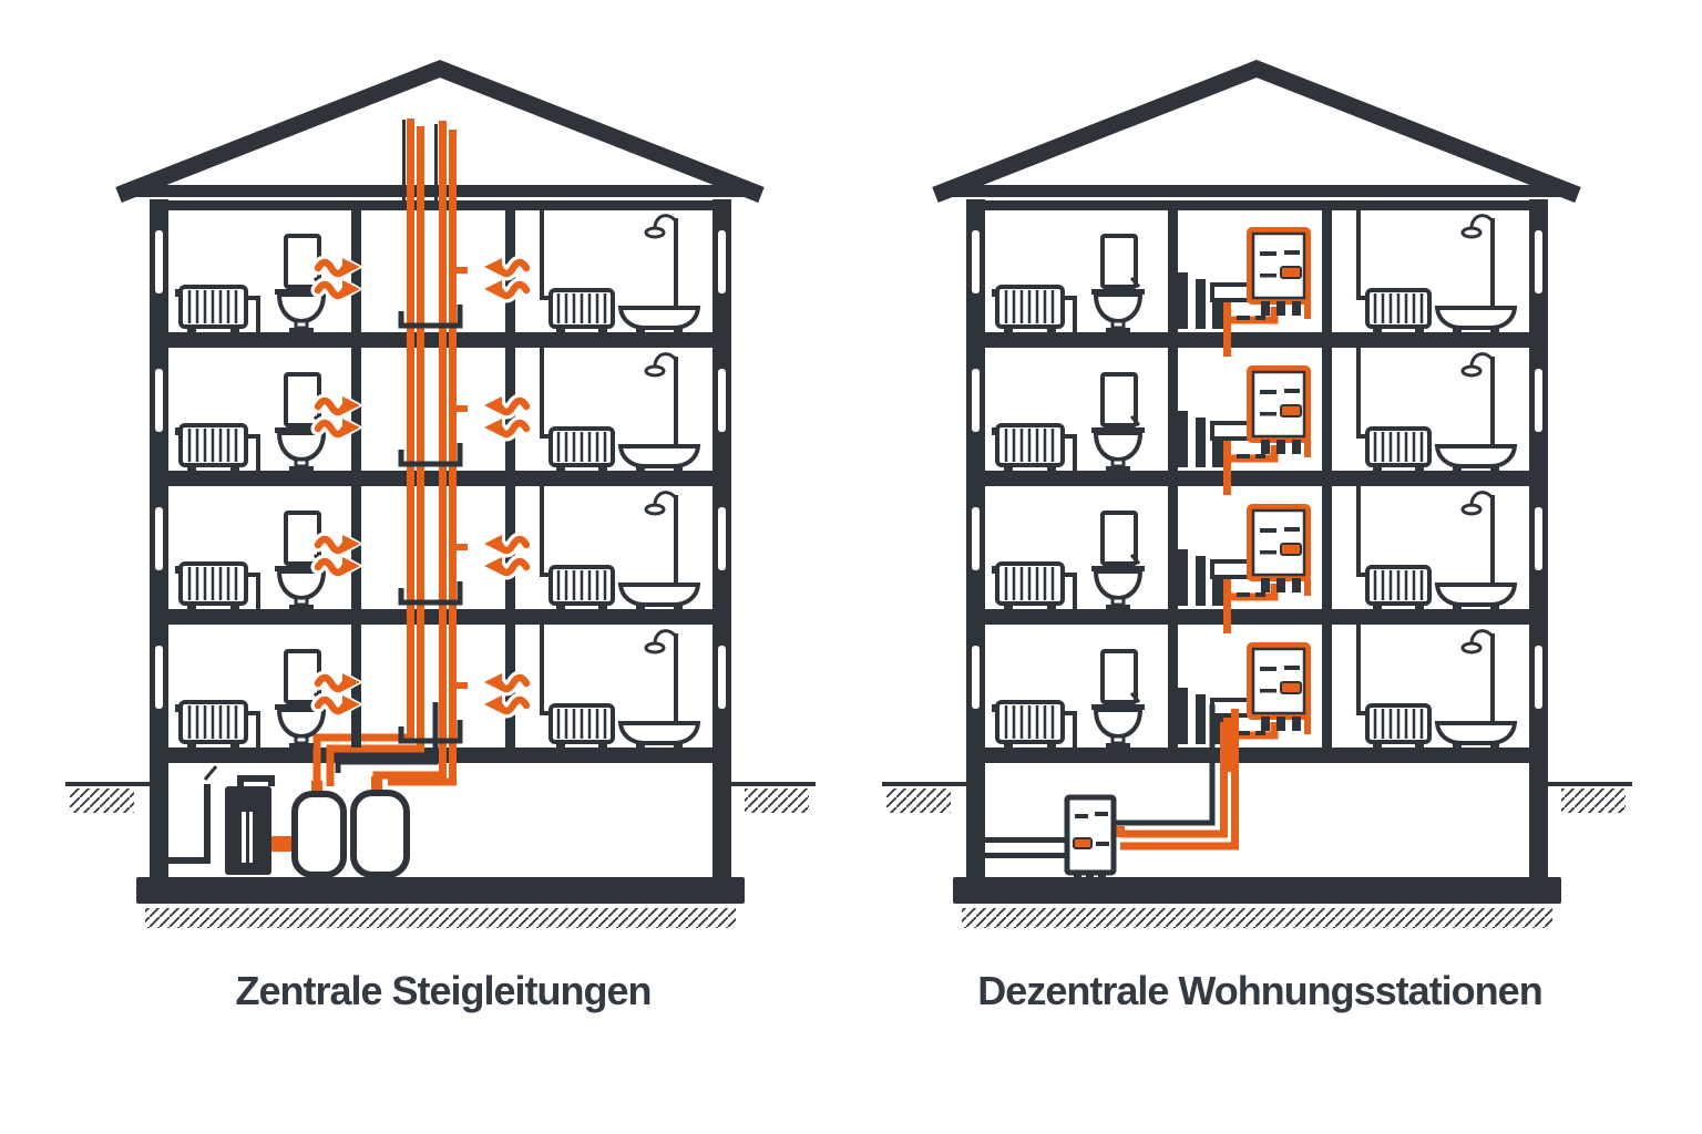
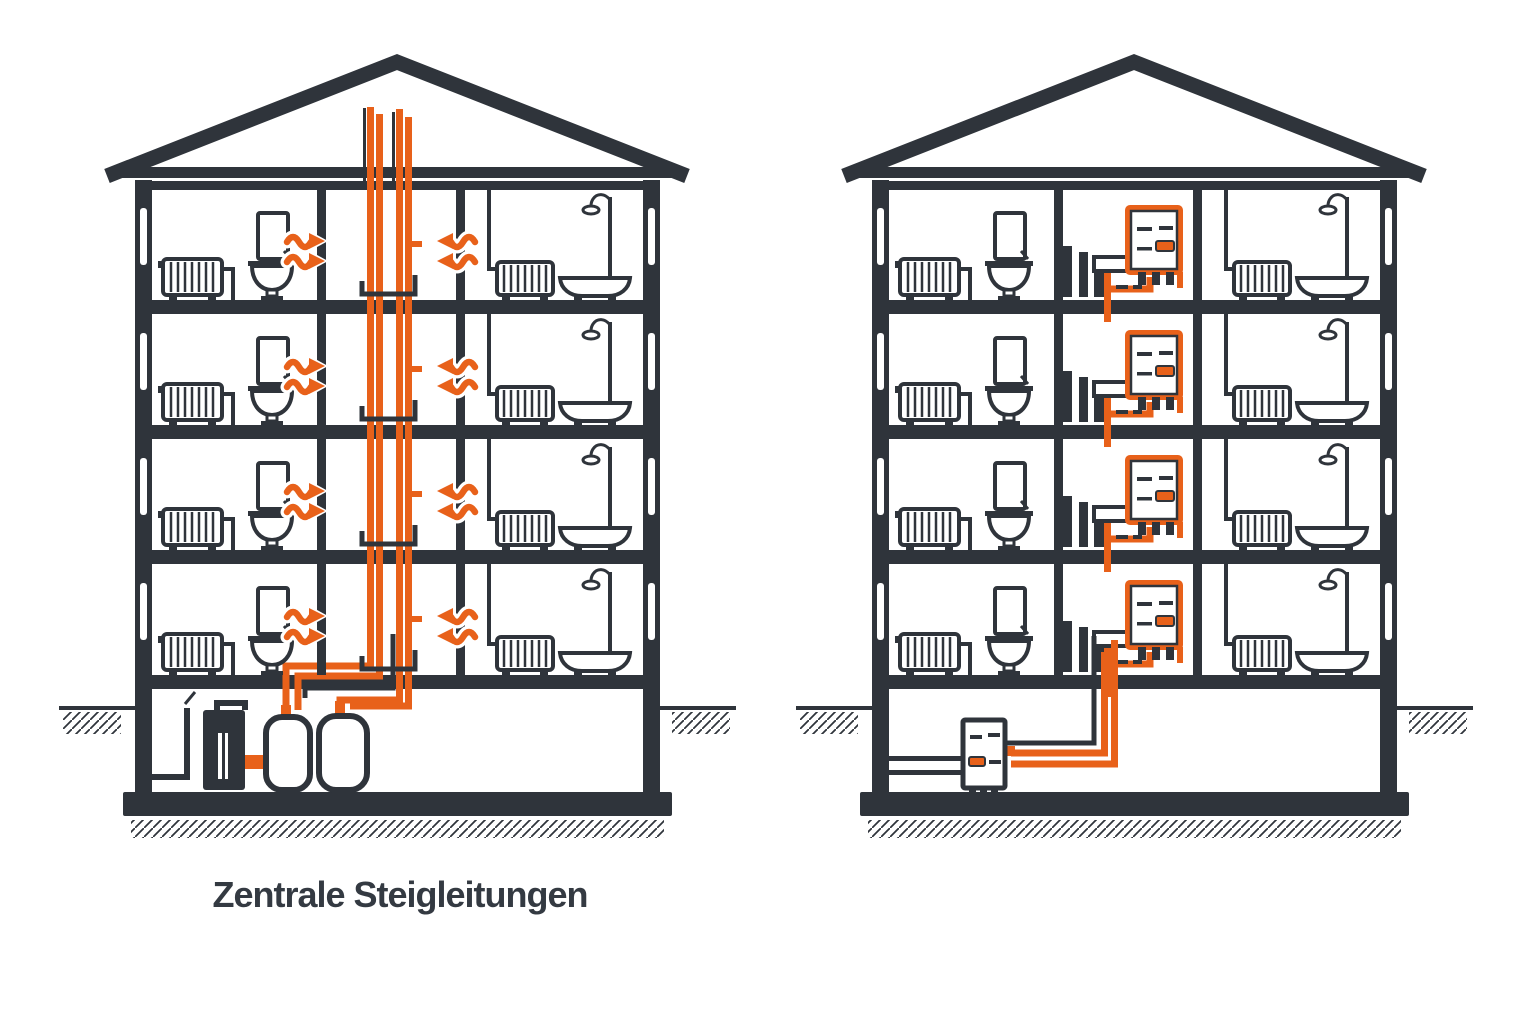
  Zentrale Steigleitungen
- Dezentrale Wohnungsstationen
